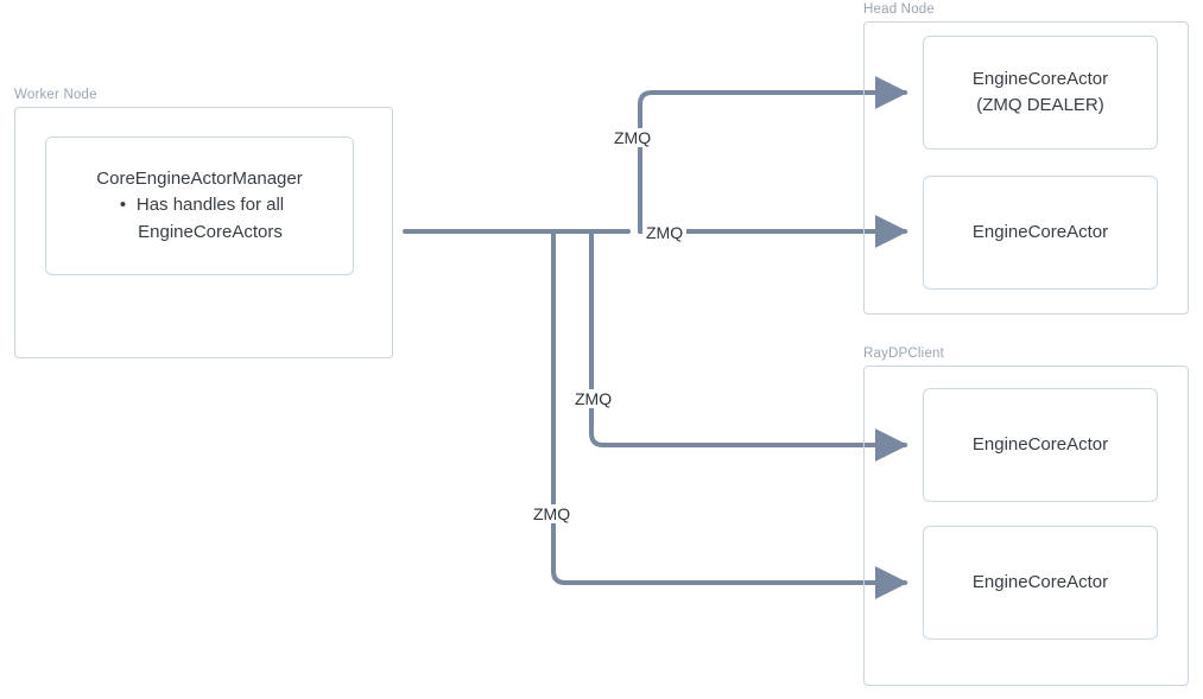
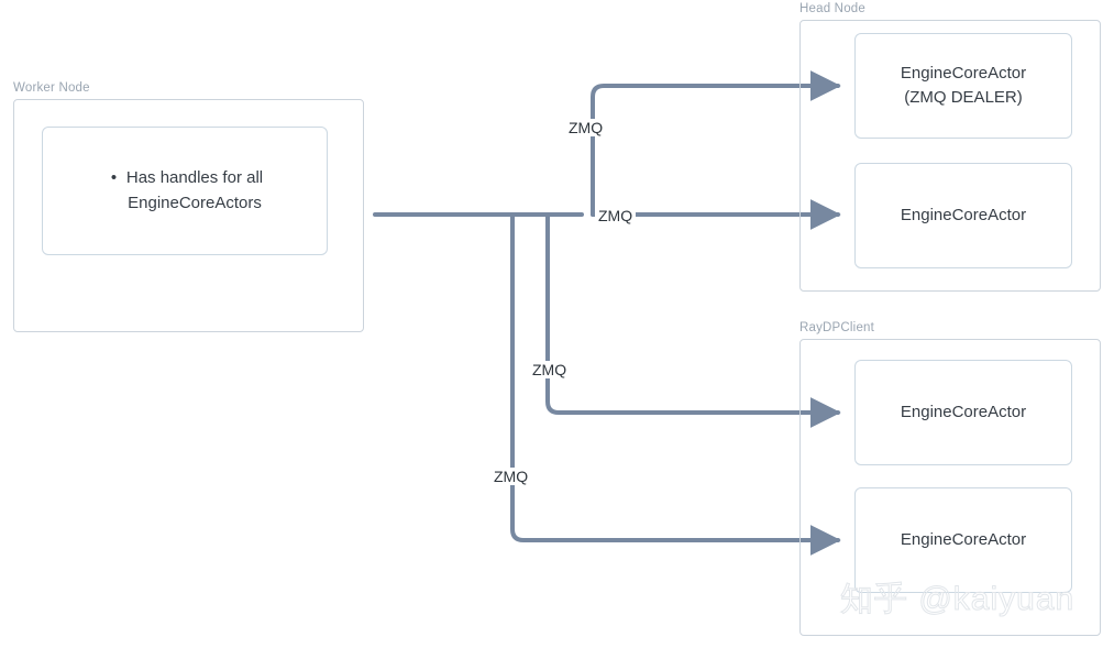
  Worker Node
- CoreEngineActorManager
  Has handles for all
  EngineCoreActors
  Head Node
  EngineCoreActor
  (ZMQ DEALER)
  EngineCoreActor
  RayDPClient
  EngineCoreActor
  EngineCoreActor
  ZMQ
  ZMQ
  ZMQ
  ZMQ
+ 知乎 @kaiyuan
